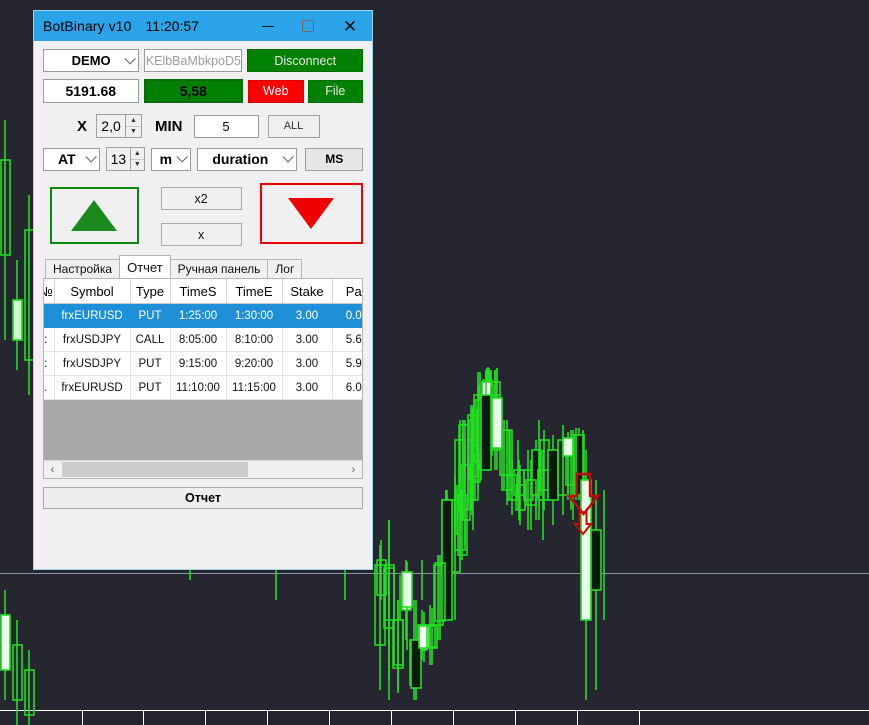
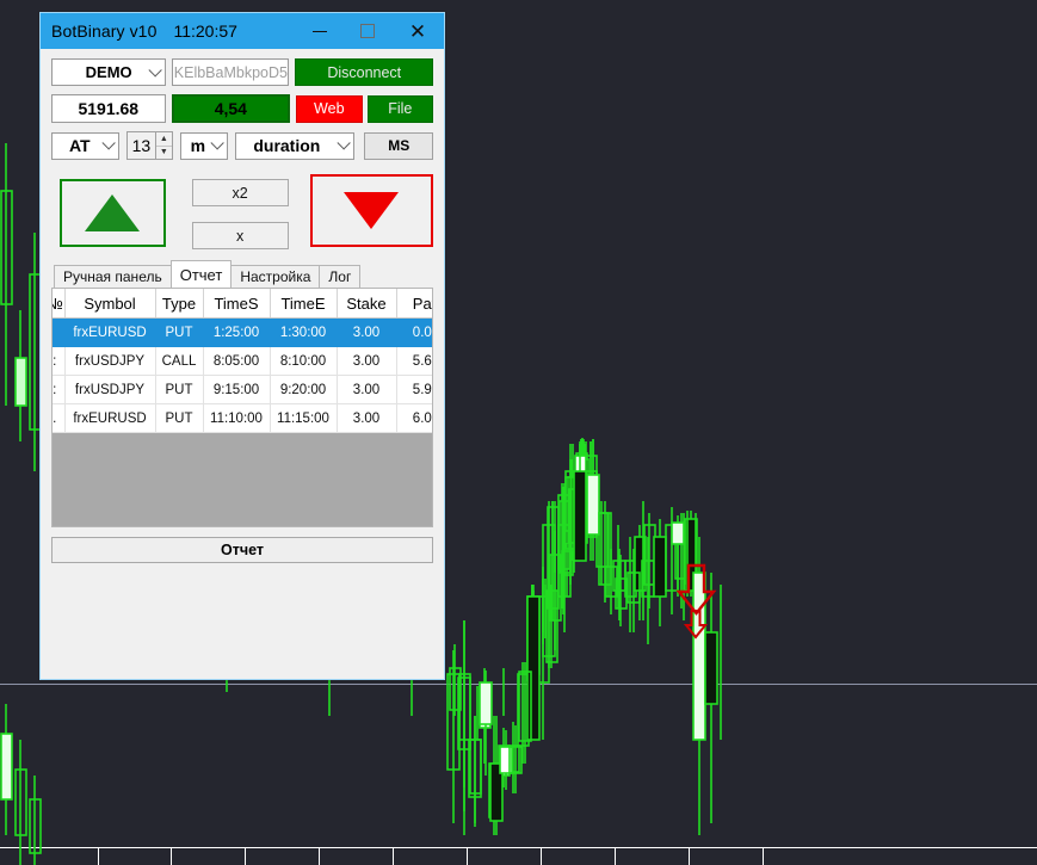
  BotBinary v10
  11:20:57
  ✕
  DEMO
  KElbBaMbkpoD5
  Disconnect
  5191.68
- 5,58
+ 4,54
  Web
  File
- X
- 2,0
- MIN
- 5
- ALL
  AT
  13
  m
  duration
  MS
  x2
  x
- Настройка
+ Ручная панель
  Отчет
- Ручная панель
+ Настройка
  Лог
  №	Symbol	Type	TimeS	TimeE	Stake	Pa
  	frxEURUSD	PUT	1:25:00	1:30:00	3.00	0.0
  :	frxUSDJPY	CALL	8:05:00	8:10:00	3.00	5.6
  :	frxUSDJPY	PUT	9:15:00	9:20:00	3.00	5.9
  .	frxEURUSD	PUT	11:10:00	11:15:00	3.00	6.0
- ‹
- ›
  Отчет
